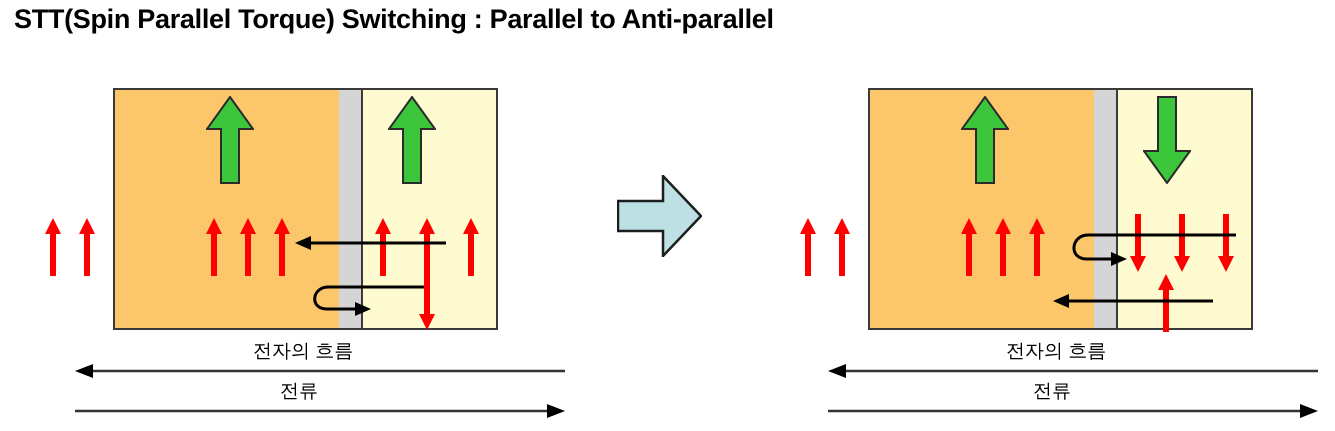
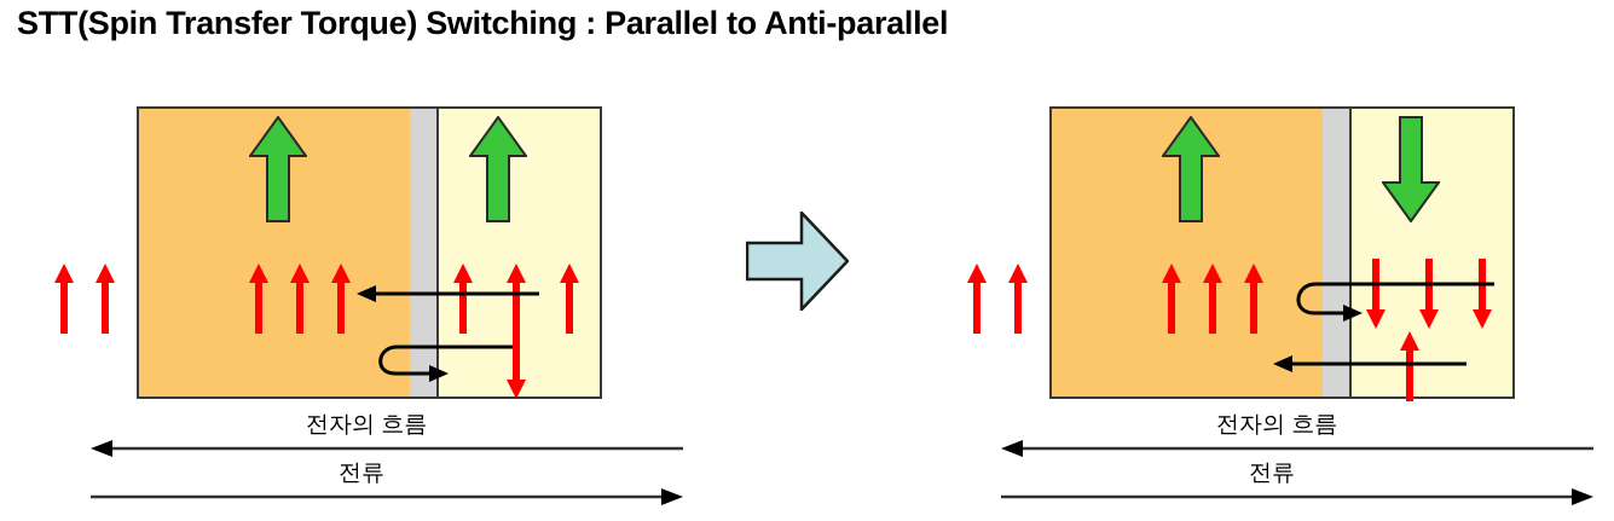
- STT(Spin Parallel Torque) Switching : Parallel to Anti-parallel
+ STT(Spin Transfer Torque) Switching : Parallel to Anti-parallel
  전자의 흐름
  전류
  전자의 흐름
  전류
